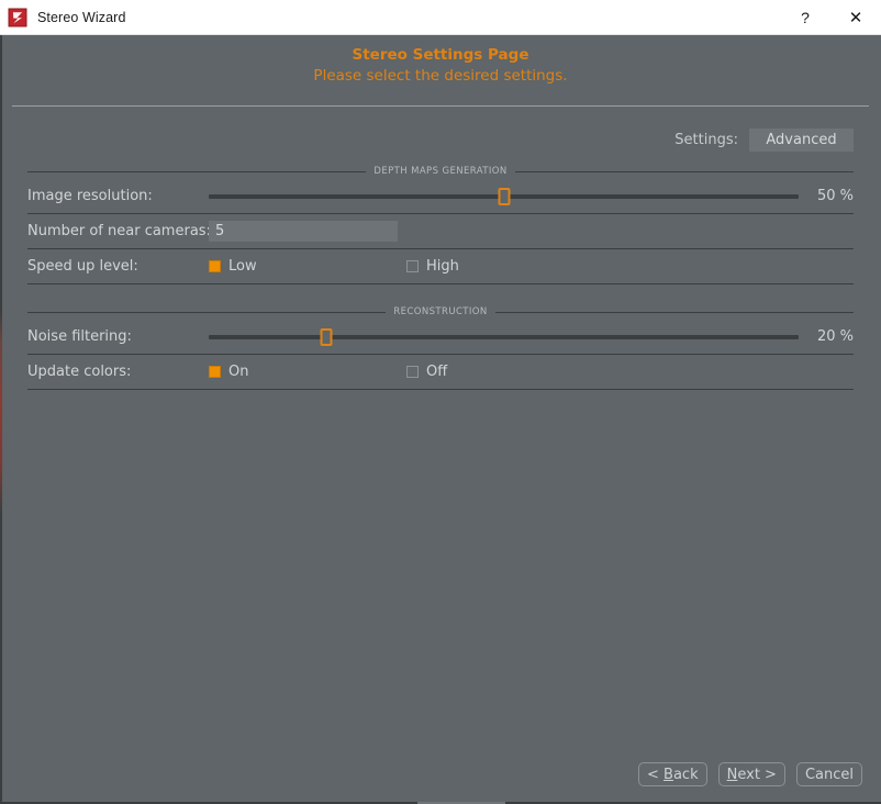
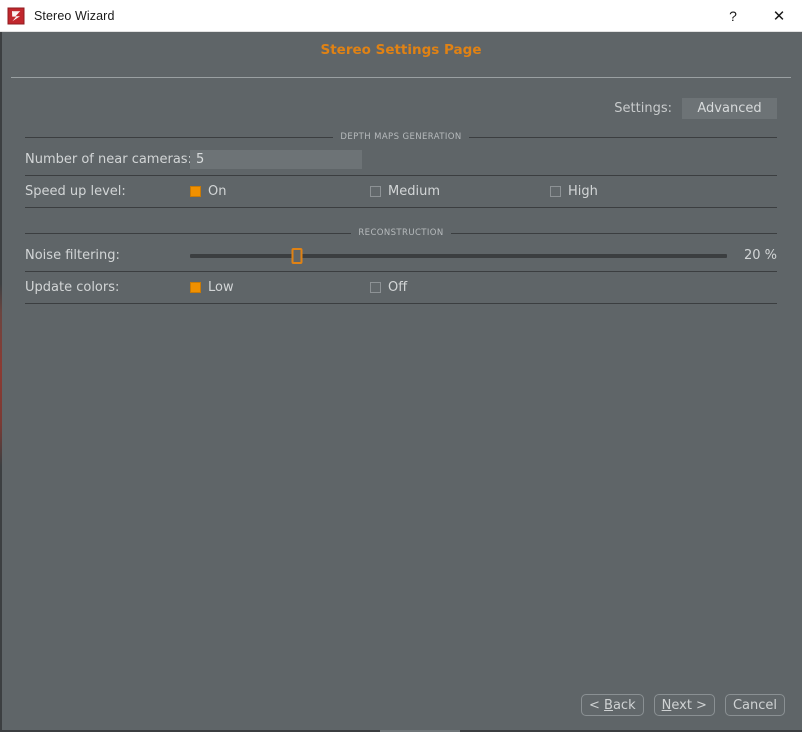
  Stereo Wizard
  ?
  ✕
  Stereo Settings Page
- Please select the desired settings.
  Settings:
  Advanced
  DEPTH MAPS GENERATION
- Image resolution:
- 50 %
  Number of near cameras
  5
  Speed up level:
- Low
+ On
+ Medium
  High
  RECONSTRUCTION
  Noise filtering:
  20 %
  Update colors:
- On
+ Low
  Off
  < Back
  Next >
  Cancel
